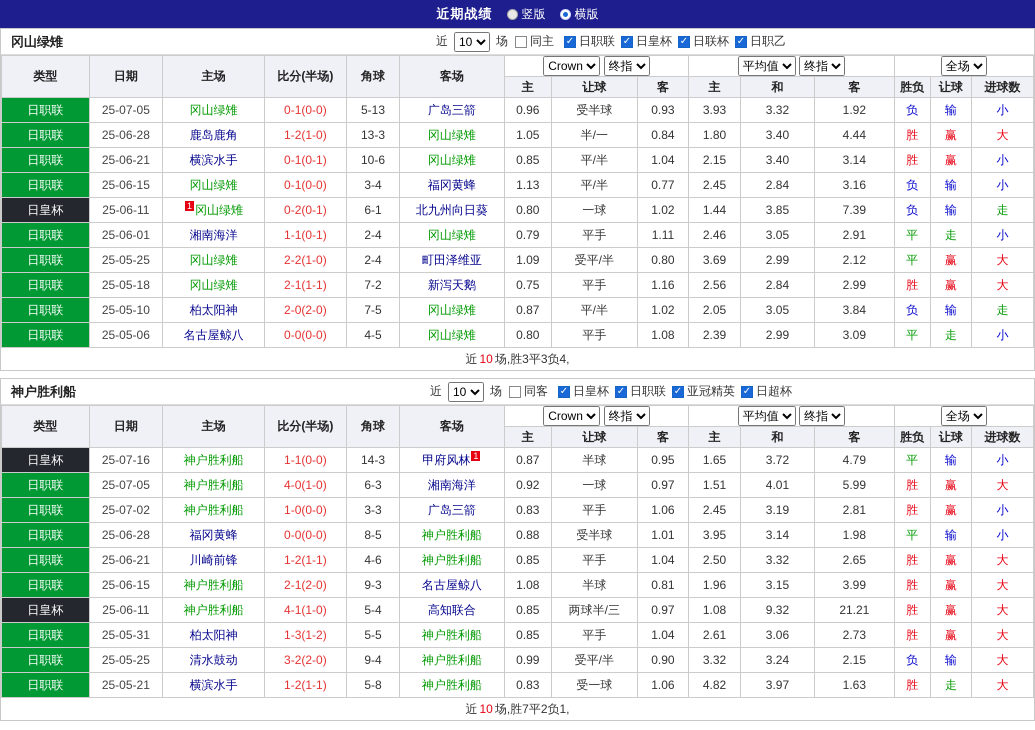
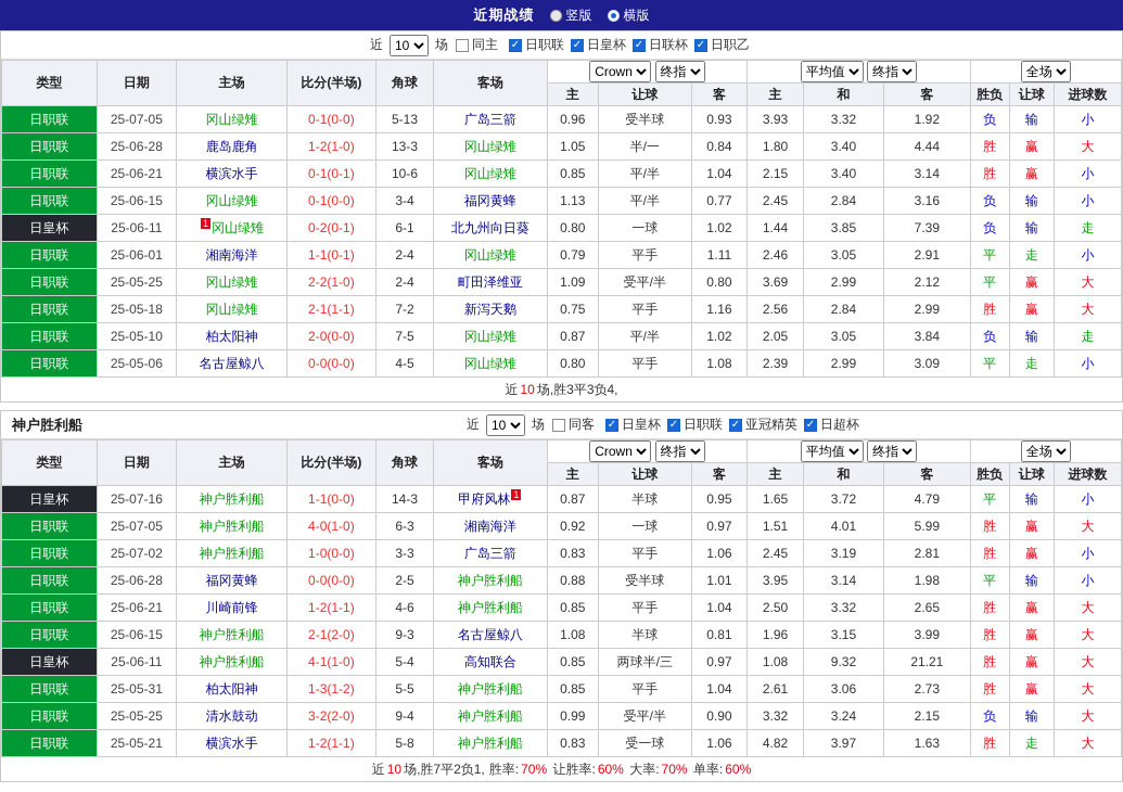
  近期战绩
  竖版
  横版
- 冈山绿雉
  近
  10
  场
  同主
  日职联
  日皇杯
  日联杯
  日职乙
  类型	日期	主场	比分(半场)	角球	客场	Crown 终指	平均值 终指	全场
  主	让球	客	主	和	客	胜负	让球	进球数
  日职联	25-07-05	冈山绿雉	0-1(0-0)	5-13	广岛三箭	0.96	受半球	0.93	3.93	3.32	1.92	负	输	小
  日职联	25-06-28	鹿岛鹿角	1-2(1-0)	13-3	冈山绿雉	1.05	半/一	0.84	1.80	3.40	4.44	胜	赢	大
  日职联	25-06-21	横滨水手	0-1(0-1)	10-6	冈山绿雉	0.85	平/半	1.04	2.15	3.40	3.14	胜	赢	小
  日职联	25-06-15	冈山绿雉	0-1(0-0)	3-4	福冈黄蜂	1.13	平/半	0.77	2.45	2.84	3.16	负	输	小
  日皇杯	25-06-11	1 冈山绿雉	0-2(0-1)	6-1	北九州向日葵	0.80	一球	1.02	1.44	3.85	7.39	负	输	走
  日职联	25-06-01	湘南海洋	1-1(0-1)	2-4	冈山绿雉	0.79	平手	1.11	2.46	3.05	2.91	平	走	小
  日职联	25-05-25	冈山绿雉	2-2(1-0)	2-4	町田泽维亚	1.09	受平/半	0.80	3.69	2.99	2.12	平	赢	大
  日职联	25-05-18	冈山绿雉	2-1(1-1)	7-2	新泻天鹅	0.75	平手	1.16	2.56	2.84	2.99	胜	赢	大
- 日职联	25-05-10	柏太阳神	2-0(2-0)	7-5	冈山绿雉	0.87	平/半	1.02	2.05	3.05	3.84	负	输	走
+ 日职联	25-05-10	柏太阳神	2-0(0-0)	7-5	冈山绿雉	0.87	平/半	1.02	2.05	3.05	3.84	负	输	走
  日职联	25-05-06	名古屋鲸八	0-0(0-0)	4-5	冈山绿雉	0.80	平手	1.08	2.39	2.99	3.09	平	走	小
  近
  10
  场,胜3平3负4,
  神户胜利船
  近
  10
  场
  同客
  日皇杯
  日职联
  亚冠精英
  日超杯
  类型	日期	主场	比分(半场)	角球	客场	Crown 终指	平均值 终指	全场
  主	让球	客	主	和	客	胜负	让球	进球数
  日皇杯	25-07-16	神户胜利船	1-1(0-0)	14-3	甲府风林 1	0.87	半球	0.95	1.65	3.72	4.79	平	输	小
  日职联	25-07-05	神户胜利船	4-0(1-0)	6-3	湘南海洋	0.92	一球	0.97	1.51	4.01	5.99	胜	赢	大
  日职联	25-07-02	神户胜利船	1-0(0-0)	3-3	广岛三箭	0.83	平手	1.06	2.45	3.19	2.81	胜	赢	小
- 日职联	25-06-28	福冈黄蜂	0-0(0-0)	8-5	神户胜利船	0.88	受半球	1.01	3.95	3.14	1.98	平	输	小
+ 日职联	25-06-28	福冈黄蜂	0-0(0-0)	2-5	神户胜利船	0.88	受半球	1.01	3.95	3.14	1.98	平	输	小
  日职联	25-06-21	川崎前锋	1-2(1-1)	4-6	神户胜利船	0.85	平手	1.04	2.50	3.32	2.65	胜	赢	大
  日职联	25-06-15	神户胜利船	2-1(2-0)	9-3	名古屋鲸八	1.08	半球	0.81	1.96	3.15	3.99	胜	赢	大
  日皇杯	25-06-11	神户胜利船	4-1(1-0)	5-4	高知联合	0.85	两球半/三	0.97	1.08	9.32	21.21	胜	赢	大
  日职联	25-05-31	柏太阳神	1-3(1-2)	5-5	神户胜利船	0.85	平手	1.04	2.61	3.06	2.73	胜	赢	大
  日职联	25-05-25	清水鼓动	3-2(2-0)	9-4	神户胜利船	0.99	受平/半	0.90	3.32	3.24	2.15	负	输	大
  日职联	25-05-21	横滨水手	1-2(1-1)	5-8	神户胜利船	0.83	受一球	1.06	4.82	3.97	1.63	胜	走	大
  近
  10
  场,胜7平2负1,
+ 胜率: 70% 让胜率: 60% 大率: 70% 单率: 60%
